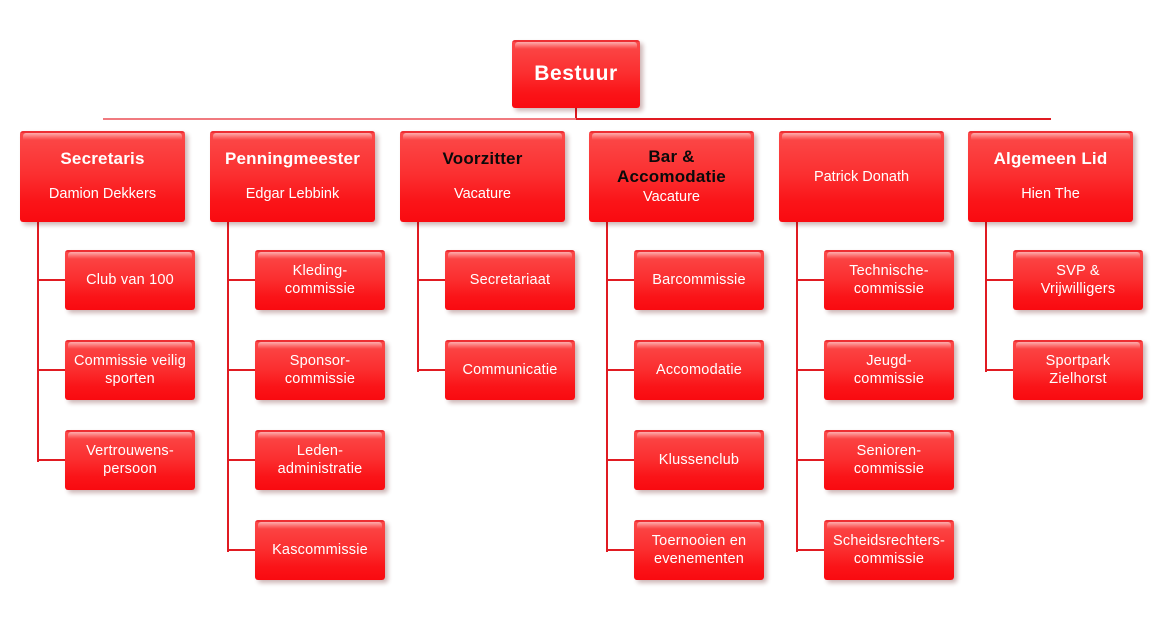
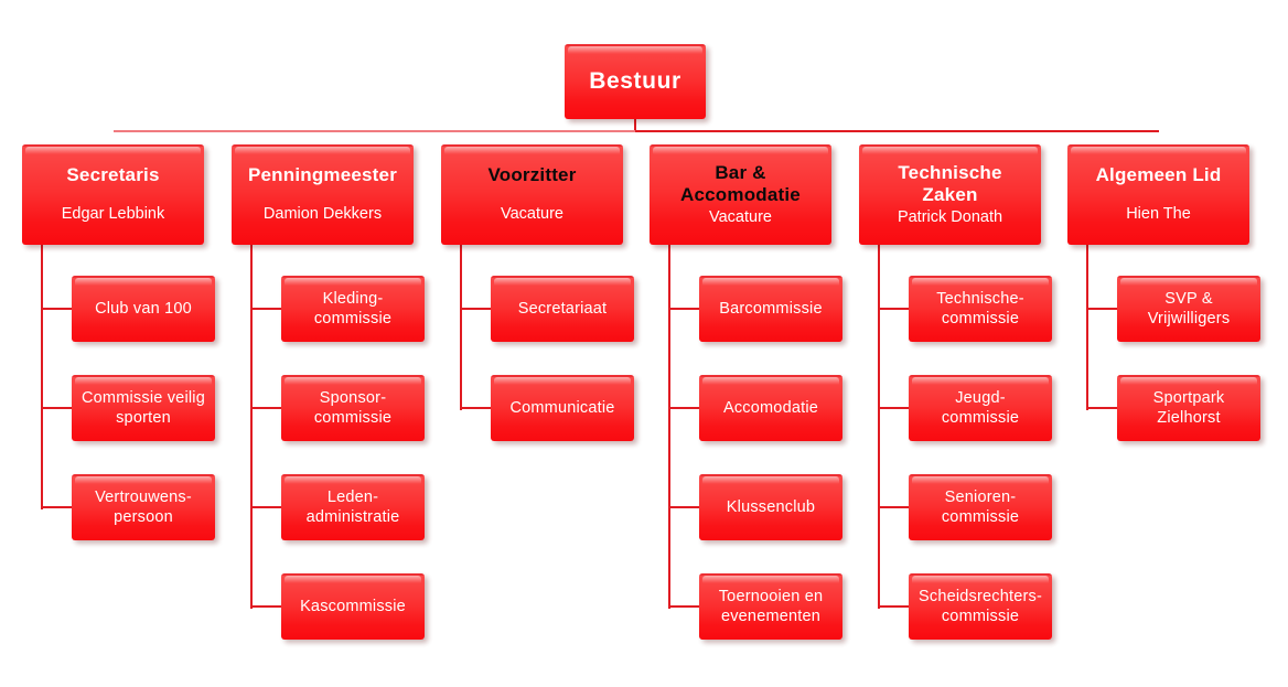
  Bestuur
  Secretaris
- Damion Dekkers
+ Edgar Lebbink
  Club van 100
  Commissie veilig
  sporten
  Vertrouwens-
  persoon
  Penningmeester
- Edgar Lebbink
+ Damion Dekkers
  Kleding-
  commissie
  Sponsor-
  commissie
  Leden-
  administratie
  Kascommissie
  Voorzitter
  Vacature
  Secretariaat
  Communicatie
  Bar &
  Accomodatie
  Vacature
  Barcommissie
  Accomodatie
  Klussenclub
  Toernooien en
  evenementen
+ Technische
+ Zaken
  Patrick Donath
  Technische-
  commissie
  Jeugd-
  commissie
  Senioren-
  commissie
  Scheidsrechters-
  commissie
  Algemeen Lid
  Hien The
  SVP &
  Vrijwilligers
  Sportpark
  Zielhorst
